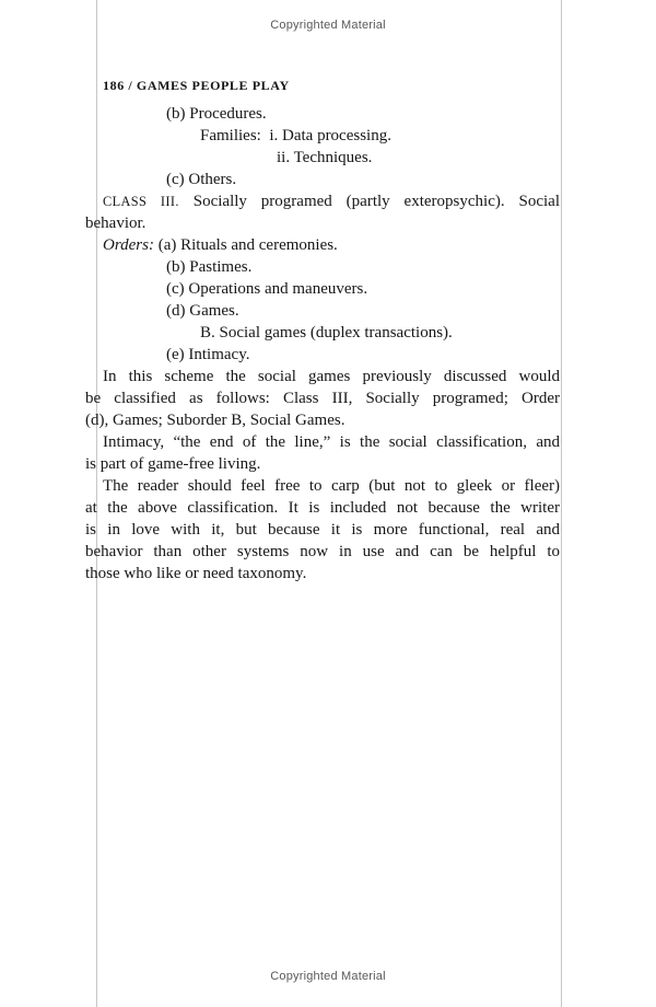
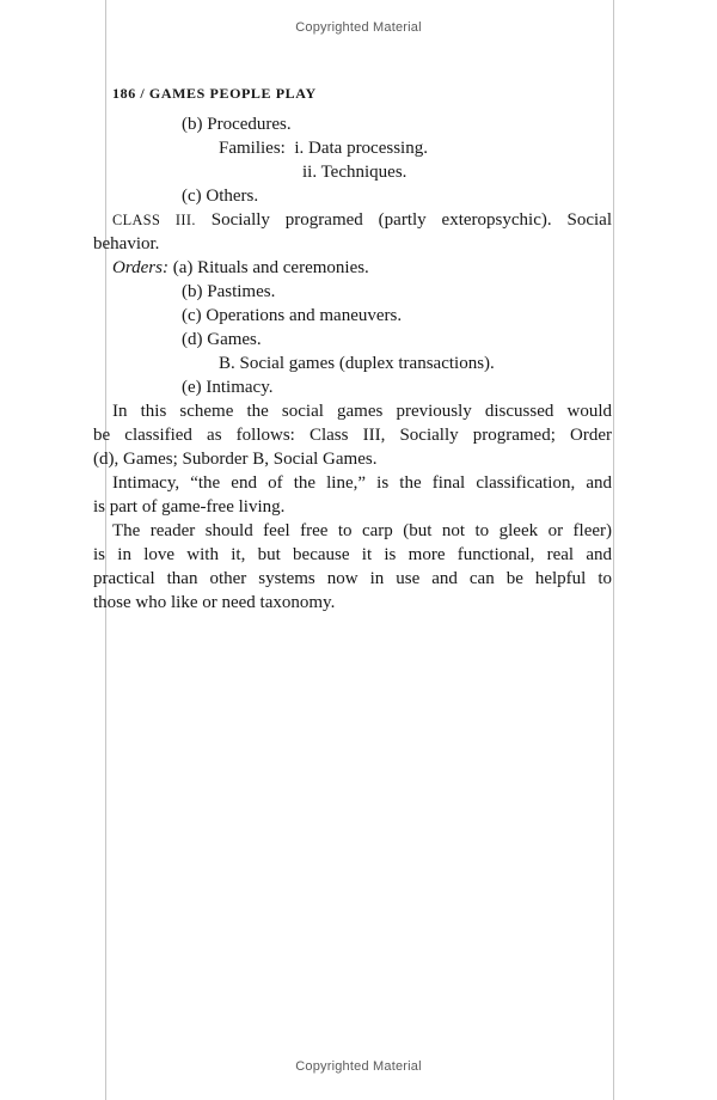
  Copyrighted Material
  186 / GAMES PEOPLE PLAY
  (b) Procedures.
  Families: i. Data processing.
  ii. Techniques.
  (c) Others.
  CLASS III. Socially programed (partly exteropsychic). Social
  behavior.
  Orders: (a) Rituals and ceremonies.
  (b) Pastimes.
  (c) Operations and maneuvers.
  (d) Games.
  B. Social games (duplex transactions).
  (e) Intimacy.
  In this scheme the social games previously discussed would
  be classified as follows: Class III, Socially programed; Order
  (d), Games; Suborder B, Social Games.
- Intimacy, “the end of the line,” is the social classification, and
+ Intimacy, “the end of the line,” is the final classification, and
  is part of game-free living.
  The reader should feel free to carp (but not to gleek or fleer)
- at the above classification. It is included not because the writer
  is in love with it, but because it is more functional, real and
- behavior than other systems now in use and can be helpful to
+ practical than other systems now in use and can be helpful to
  those who like or need taxonomy.
  Copyrighted Material
